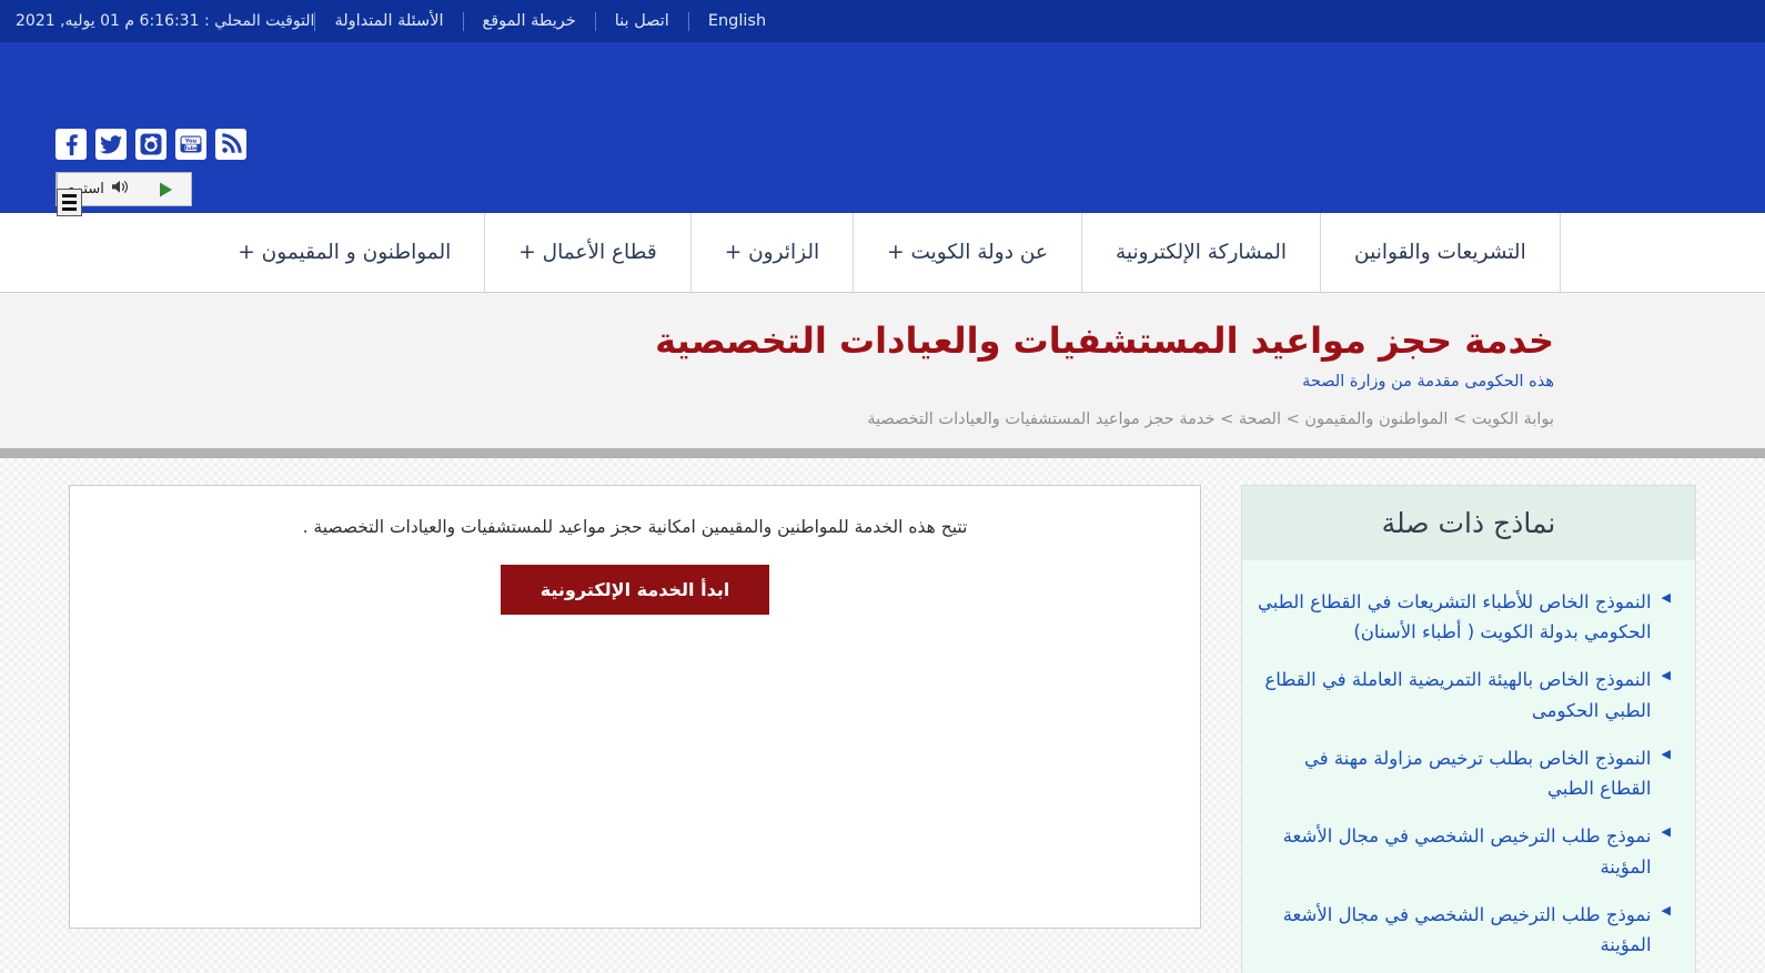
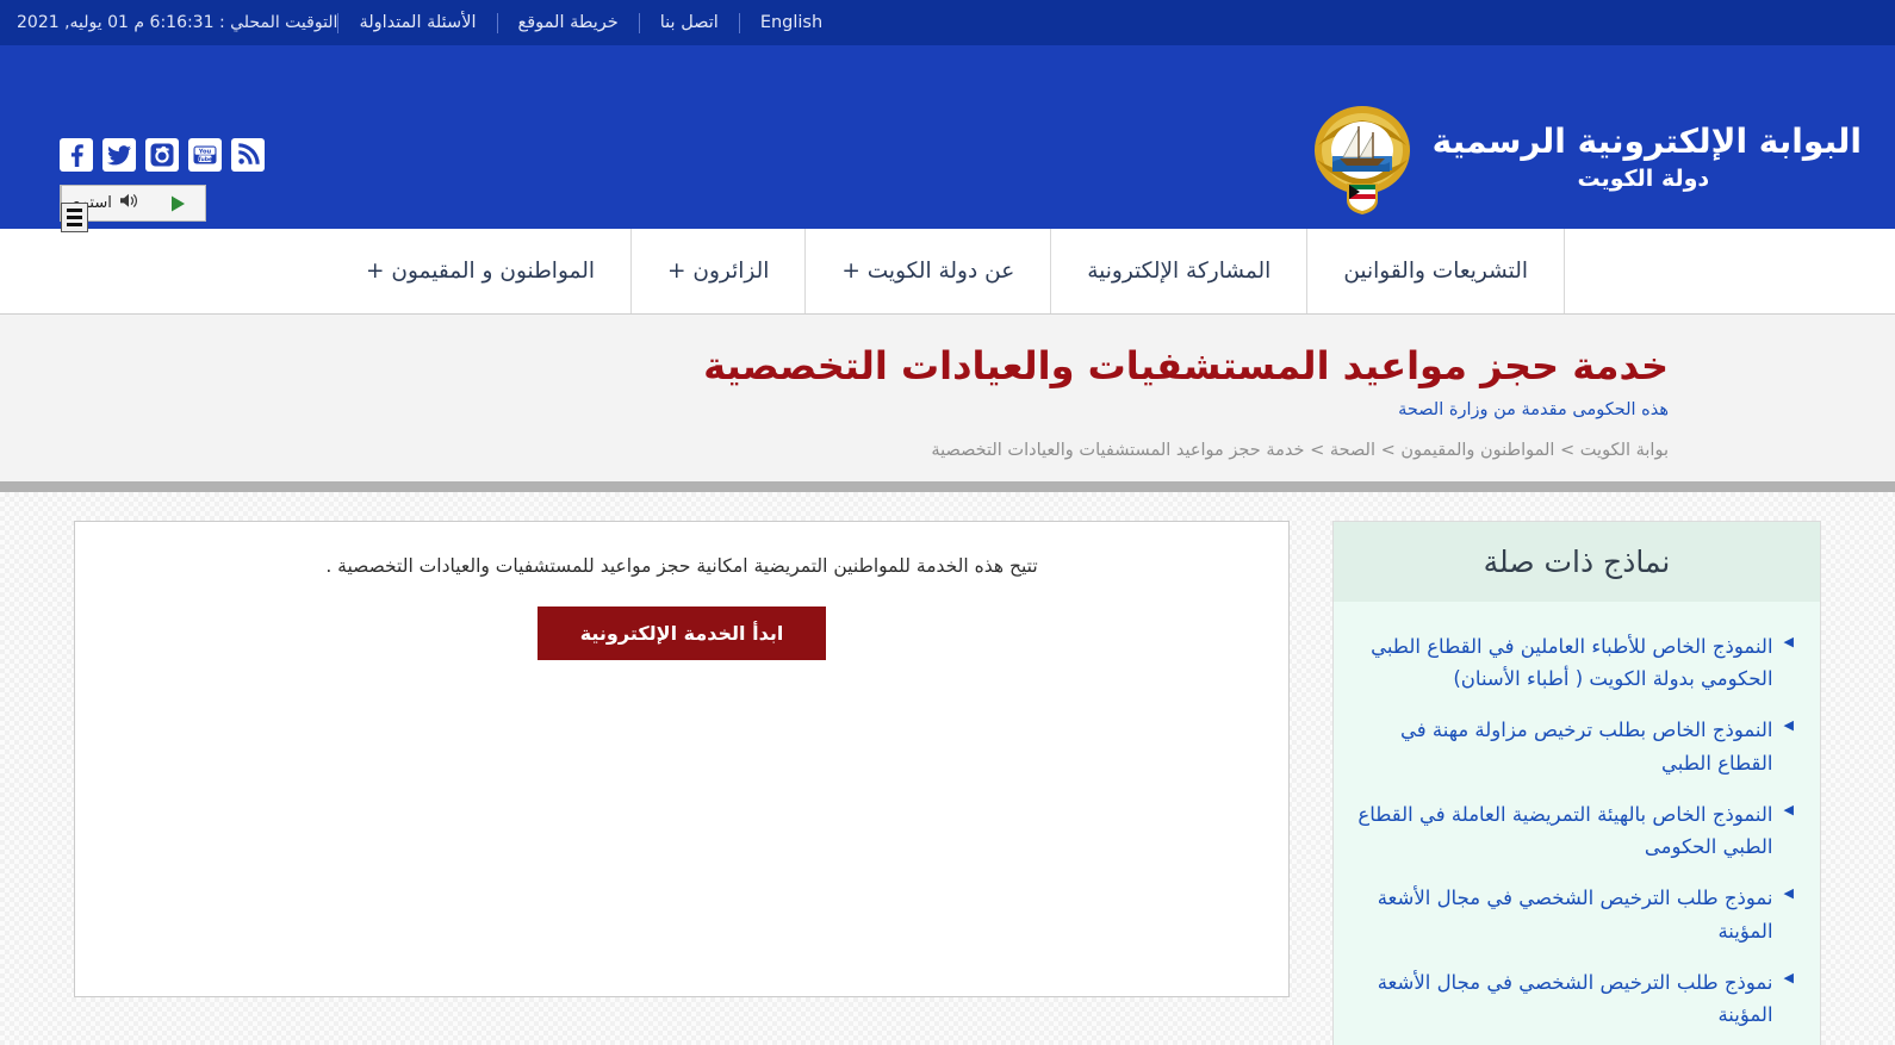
  الأسئلة المتداولة
  خريطة الموقع
  اتصل بنا
  English
  التوقيت المحلي : 6:16:31 م 01 يوليه, 2021
+ البوابة الإلكترونية الرسمية
+ دولة الكويت
  التشريعات والقوانين
  المشاركة الإلكترونية
  عن دولة الكويت +
  الزائرون +
- قطاع الأعمال +
  المواطنون و المقيمون +
  خدمة حجز مواعيد المستشفيات والعيادات التخصصية
  هذه الحكومى مقدمة من وزارة الصحة
  بوابة الكويت > المواطنون والمقيمون > الصحة > خدمة حجز مواعيد المستشفيات والعيادات التخصصية
  نماذج ذات صلة
  ◀
- النموذج الخاص للأطباء التشريعات في القطاع الطبي الحكومي بدولة الكويت ( أطباء الأسنان)
+ النموذج الخاص للأطباء العاملين في القطاع الطبي الحكومي بدولة الكويت ( أطباء الأسنان)
  ◀
- النموذج الخاص بالهيئة التمريضية العاملة في القطاع الطبي الحكومى
+ النموذج الخاص بطلب ترخيص مزاولة مهنة في القطاع الطبي
  ◀
- النموذج الخاص بطلب ترخيص مزاولة مهنة في القطاع الطبي
+ النموذج الخاص بالهيئة التمريضية العاملة في القطاع الطبي الحكومى
  ◀
  نموذج طلب الترخيص الشخصي في مجال الأشعة المؤينة
  ◀
  نموذج طلب الترخيص الشخصي في مجال الأشعة المؤينة
- تتيح هذه الخدمة للمواطنين والمقيمين امكانية حجز مواعيد للمستشفيات والعيادات التخصصية .
+ تتيح هذه الخدمة للمواطنين التمريضية امكانية حجز مواعيد للمستشفيات والعيادات التخصصية .
  ابدأ الخدمة الإلكترونية
